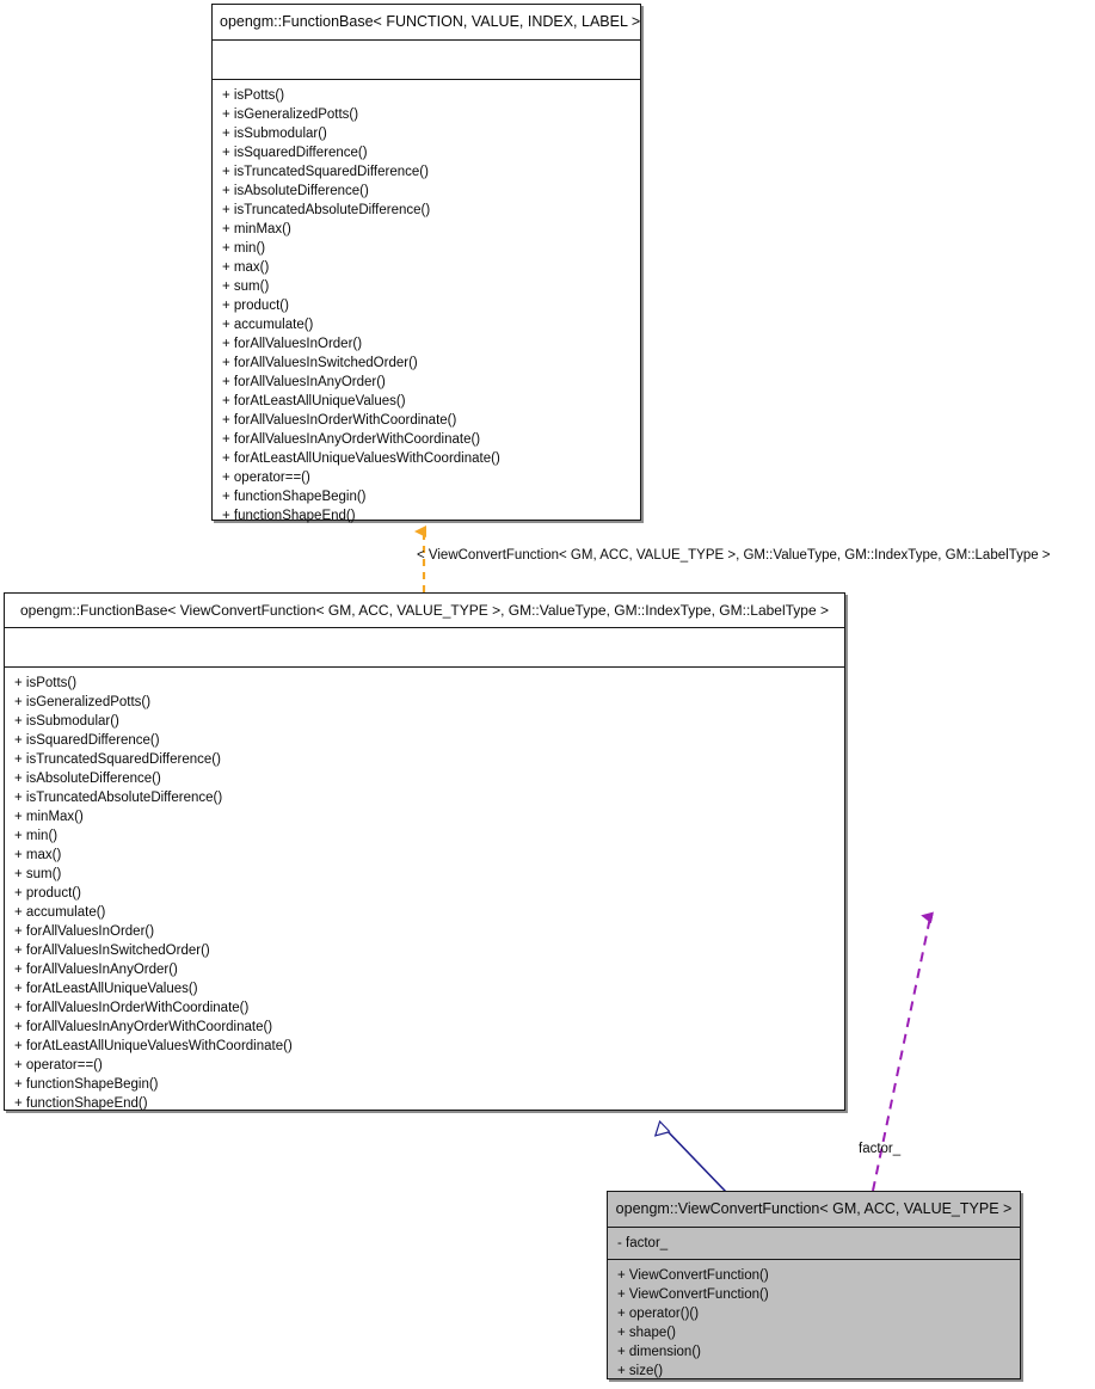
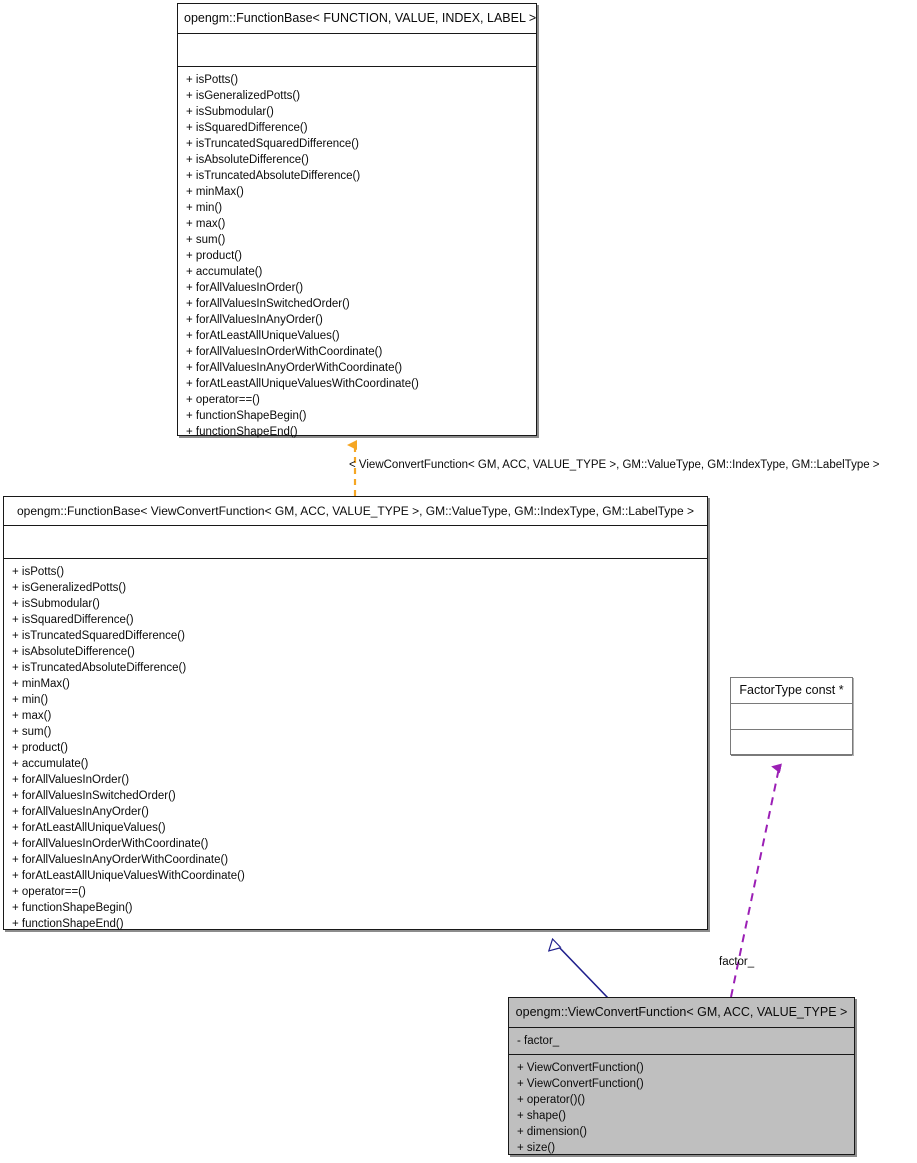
  opengm::FunctionBase< FUNCTION, VALUE, INDEX, LABEL >
  + isPotts()
  + isGeneralizedPotts()
  + isSubmodular()
  + isSquaredDifference()
  + isTruncatedSquaredDifference()
  + isAbsoluteDifference()
  + isTruncatedAbsoluteDifference()
  + minMax()
  + min()
  + max()
  + sum()
  + product()
  + accumulate()
  + forAllValuesInOrder()
  + forAllValuesInSwitchedOrder()
  + forAllValuesInAnyOrder()
  + forAtLeastAllUniqueValues()
  + forAllValuesInOrderWithCoordinate()
  + forAllValuesInAnyOrderWithCoordinate()
  + forAtLeastAllUniqueValuesWithCoordinate()
  + operator==()
  + functionShapeBegin()
  + functionShapeEnd()
  < ViewConvertFunction< GM, ACC, VALUE_TYPE >, GM::ValueType, GM::IndexType, GM::LabelType >
  opengm::FunctionBase< ViewConvertFunction< GM, ACC, VALUE_TYPE >, GM::ValueType, GM::IndexType, GM::LabelType >
  + isPotts()
  + isGeneralizedPotts()
  + isSubmodular()
  + isSquaredDifference()
  + isTruncatedSquaredDifference()
  + isAbsoluteDifference()
  + isTruncatedAbsoluteDifference()
  + minMax()
  + min()
  + max()
  + sum()
  + product()
  + accumulate()
  + forAllValuesInOrder()
  + forAllValuesInSwitchedOrder()
  + forAllValuesInAnyOrder()
  + forAtLeastAllUniqueValues()
  + forAllValuesInOrderWithCoordinate()
  + forAllValuesInAnyOrderWithCoordinate()
  + forAtLeastAllUniqueValuesWithCoordinate()
  + operator==()
  + functionShapeBegin()
  + functionShapeEnd()
+ FactorType const *
  factor_
  opengm::ViewConvertFunction< GM, ACC, VALUE_TYPE >
  - factor_
  + ViewConvertFunction()
  + ViewConvertFunction()
  + operator()()
  + shape()
  + dimension()
  + size()
